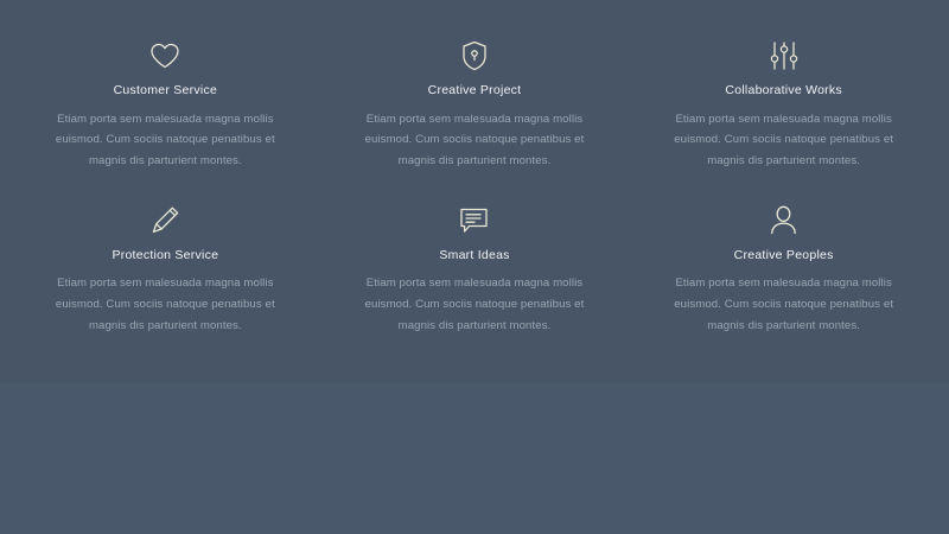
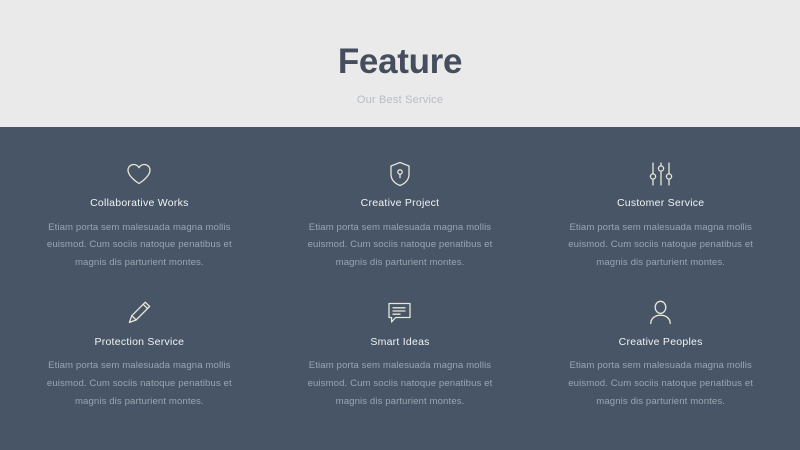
+ Feature
+ Our Best Service
- Customer Service
+ Collaborative Works
  Etiam porta sem malesuada magna mollis euismod. Cum sociis natoque penatibus et magnis dis parturient montes.
  Creative Project
  Etiam porta sem malesuada magna mollis euismod. Cum sociis natoque penatibus et magnis dis parturient montes.
- Collaborative Works
+ Customer Service
  Etiam porta sem malesuada magna mollis euismod. Cum sociis natoque penatibus et magnis dis parturient montes.
  Protection Service
  Etiam porta sem malesuada magna mollis euismod. Cum sociis natoque penatibus et magnis dis parturient montes.
  Smart Ideas
  Etiam porta sem malesuada magna mollis euismod. Cum sociis natoque penatibus et magnis dis parturient montes.
  Creative Peoples
  Etiam porta sem malesuada magna mollis euismod. Cum sociis natoque penatibus et magnis dis parturient montes.
